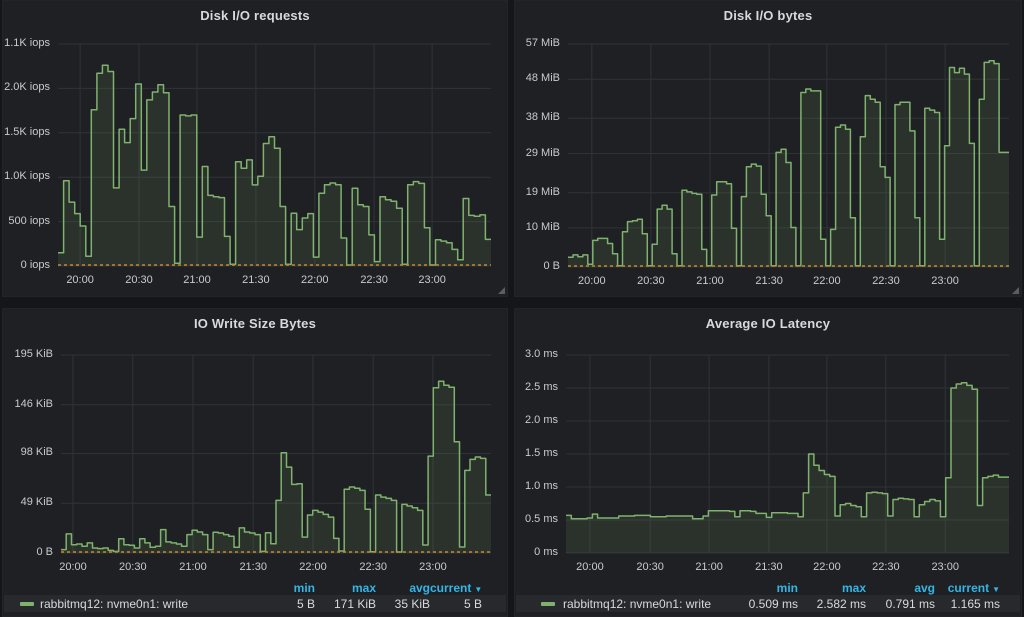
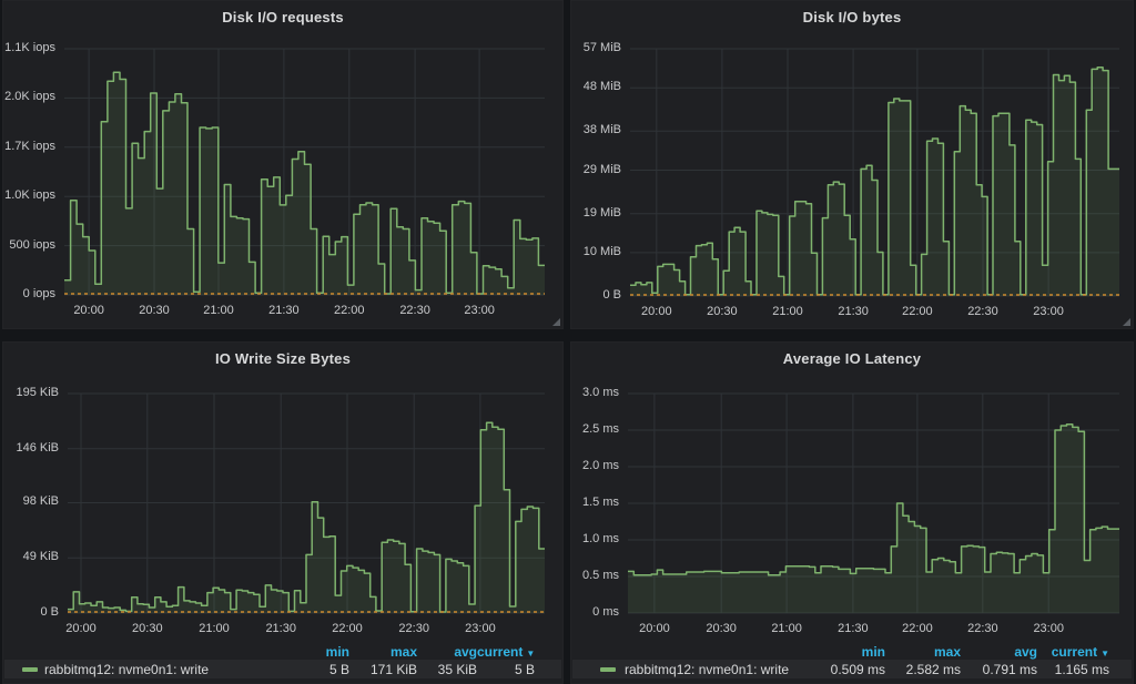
  Disk I/O requests
  1.1K iops
  2.0K iops
- 1.5K iops
+ 1.7K iops
  1.0K iops
  500 iops
  0 iops
  20:00
  20:30
  21:00
  21:30
  22:00
  22:30
  23:00
  Disk I/O bytes
  57 MiB
  48 MiB
  38 MiB
  29 MiB
  19 MiB
  10 MiB
  0 B
  20:00
  20:30
  21:00
  21:30
  22:00
  22:30
  23:00
  IO Write Size Bytes
  195 KiB
  146 KiB
  98 KiB
  49 KiB
  0 B
  20:00
  20:30
  21:00
  21:30
  22:00
  22:30
  23:00
  min
  max
  avg
  current ▼
  rabbitmq12: nvme0n1: write
  5 B
  171 KiB
  35 KiB
  5 B
  Average IO Latency
  3.0 ms
  2.5 ms
  2.0 ms
  1.5 ms
  1.0 ms
  0.5 ms
  0 ms
  20:00
  20:30
  21:00
  21:30
  22:00
  22:30
  23:00
  min
  max
  avg
  current ▼
  rabbitmq12: nvme0n1: write
  0.509 ms
  2.582 ms
  0.791 ms
  1.165 ms
